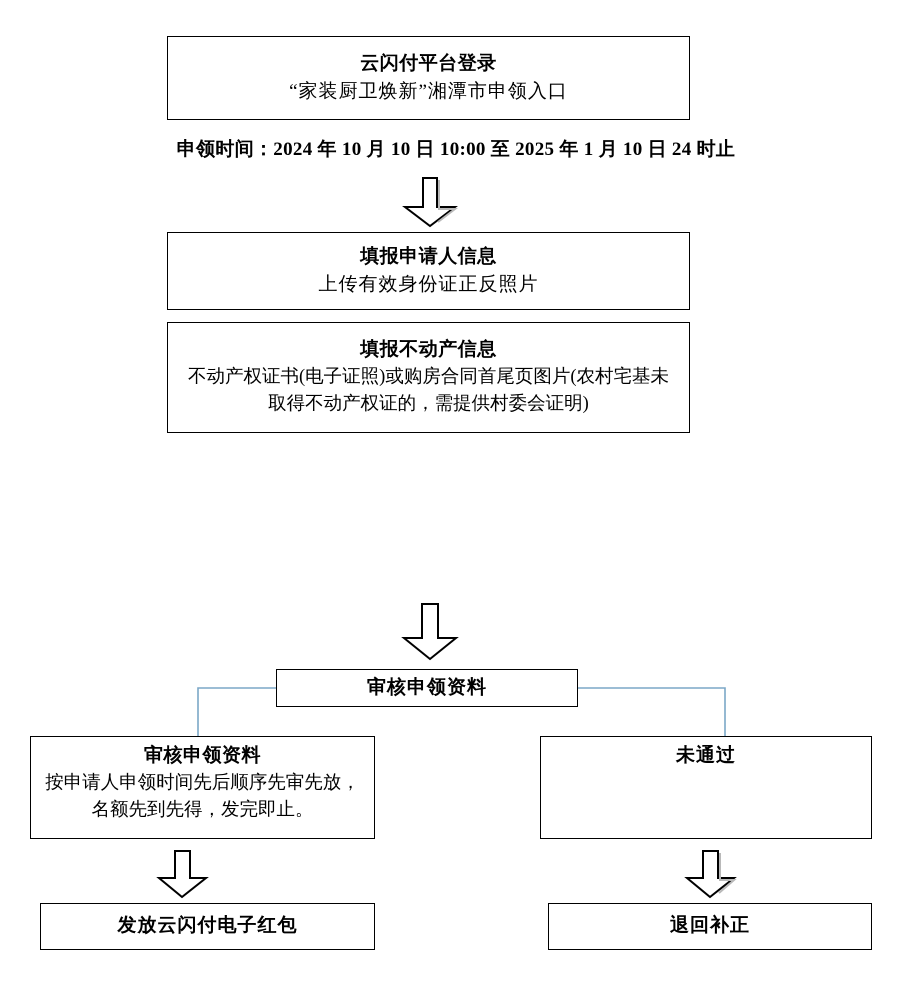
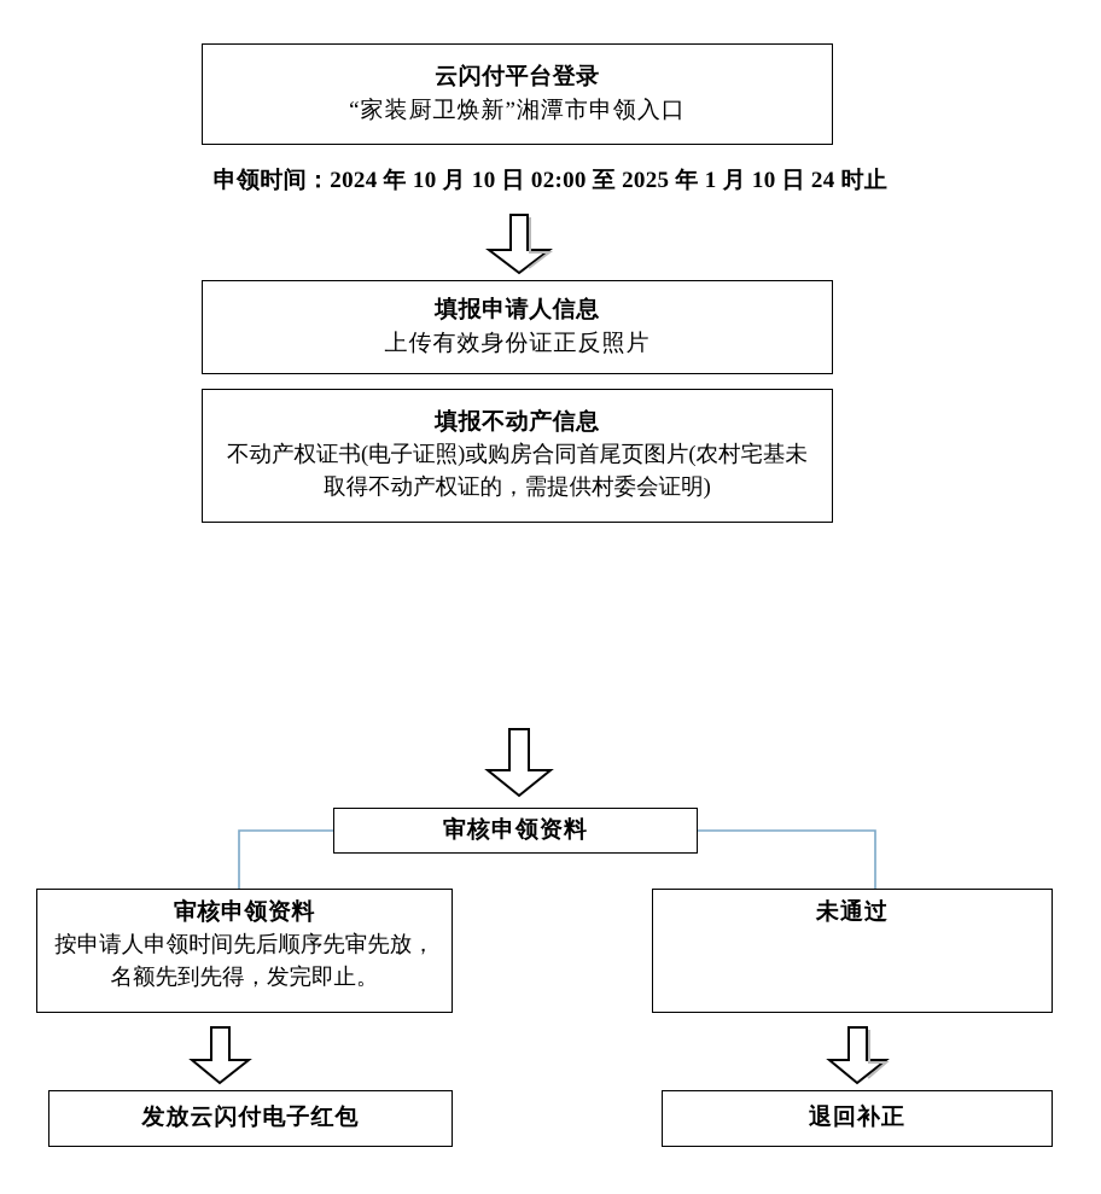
  云闪付平台登录
  “家装厨卫焕新”湘潭市申领入口
- 申领时间：2024 年 10 月 10 日 10:00 至 2025 年 1 月 10 日 24 时止
+ 申领时间：2024 年 10 月 10 日 02:00 至 2025 年 1 月 10 日 24 时止
  填报申请人信息
  上传有效身份证正反照片
  填报不动产信息
  不动产权证书(电子证照)或购房合同首尾页图片(农村宅基未取得不动产权证的，需提供村委会证明)
  审核申领资料
  审核申领资料
  按申请人申领时间先后顺序先审先放，名额先到先得，发完即止。
  未通过
  发放云闪付电子红包
  退回补正
